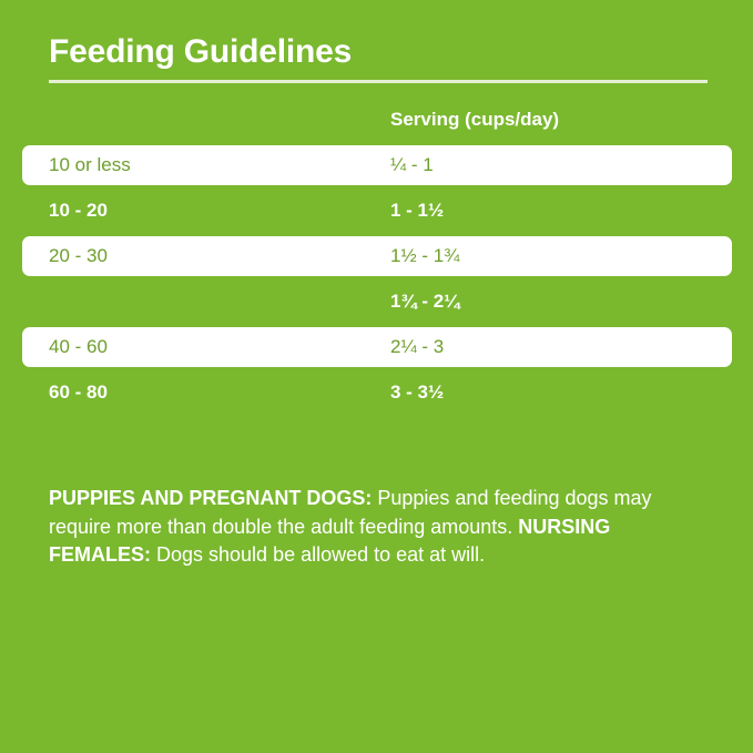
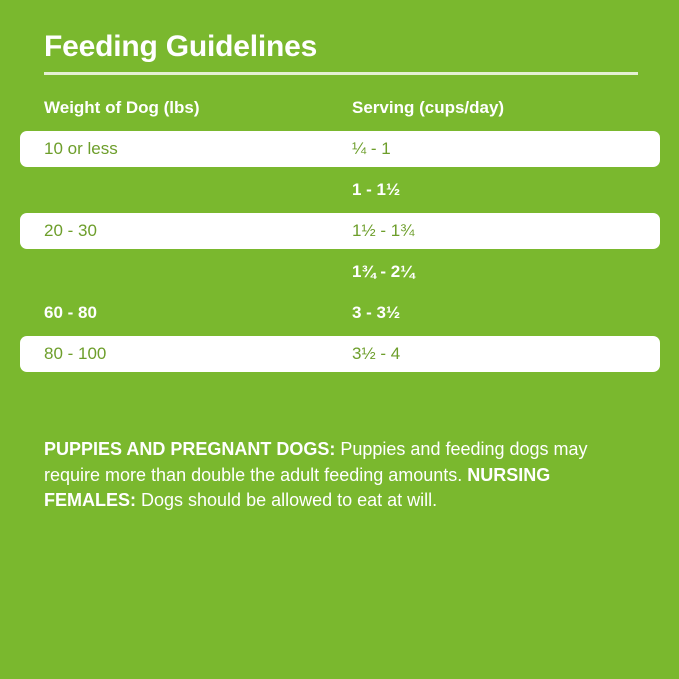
  Feeding Guidelines
+ Weight of Dog (lbs)
  Serving (cups/day)
  10 or less
  ¼ - 1
- 10 - 20
  1 - 1½
  20 - 30
  1½ - 1¾
  1¾ - 2¼
- 40 - 60
- 2¼ - 3
  60 - 80
  3 - 3½
+ 80 - 100
+ 3½ - 4
  PUPPIES AND PREGNANT DOGS: Puppies and feeding dogs may require more than double the adult feeding amounts. NURSING FEMALES: Dogs should be allowed to eat at will.
